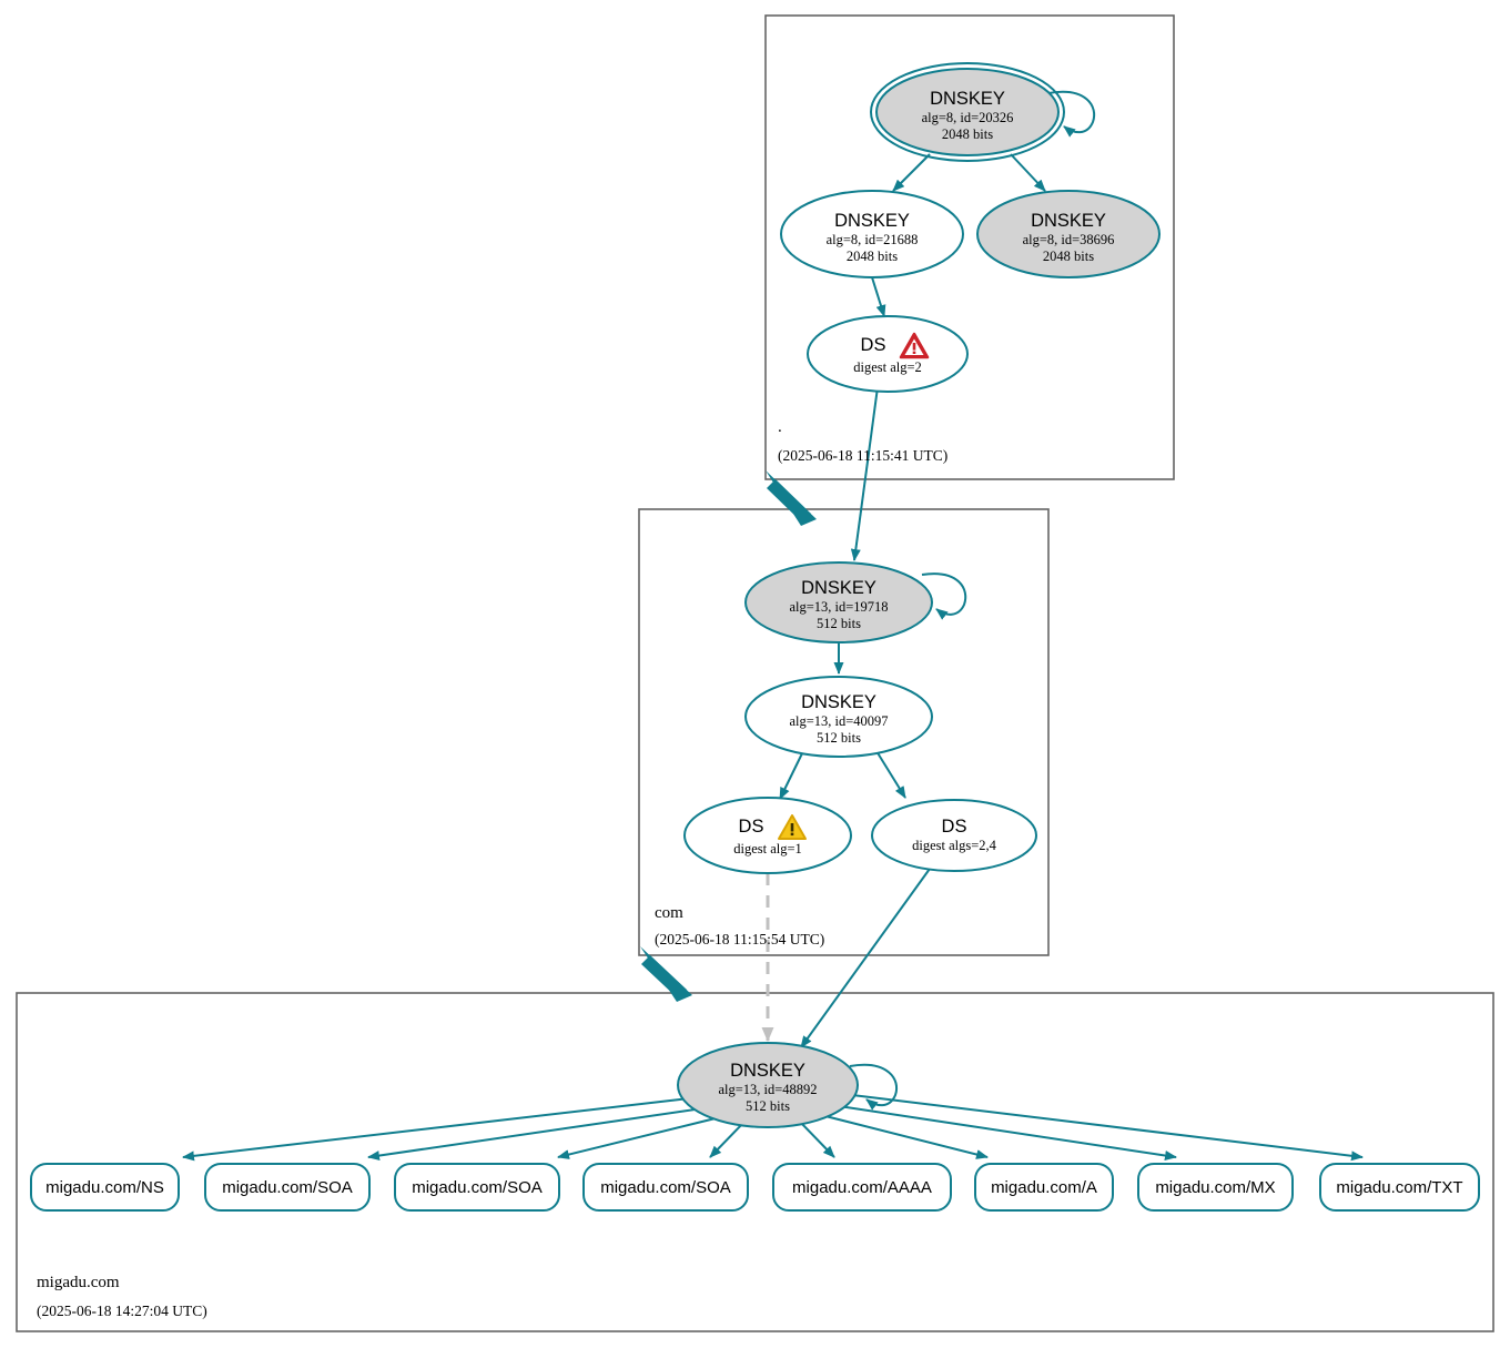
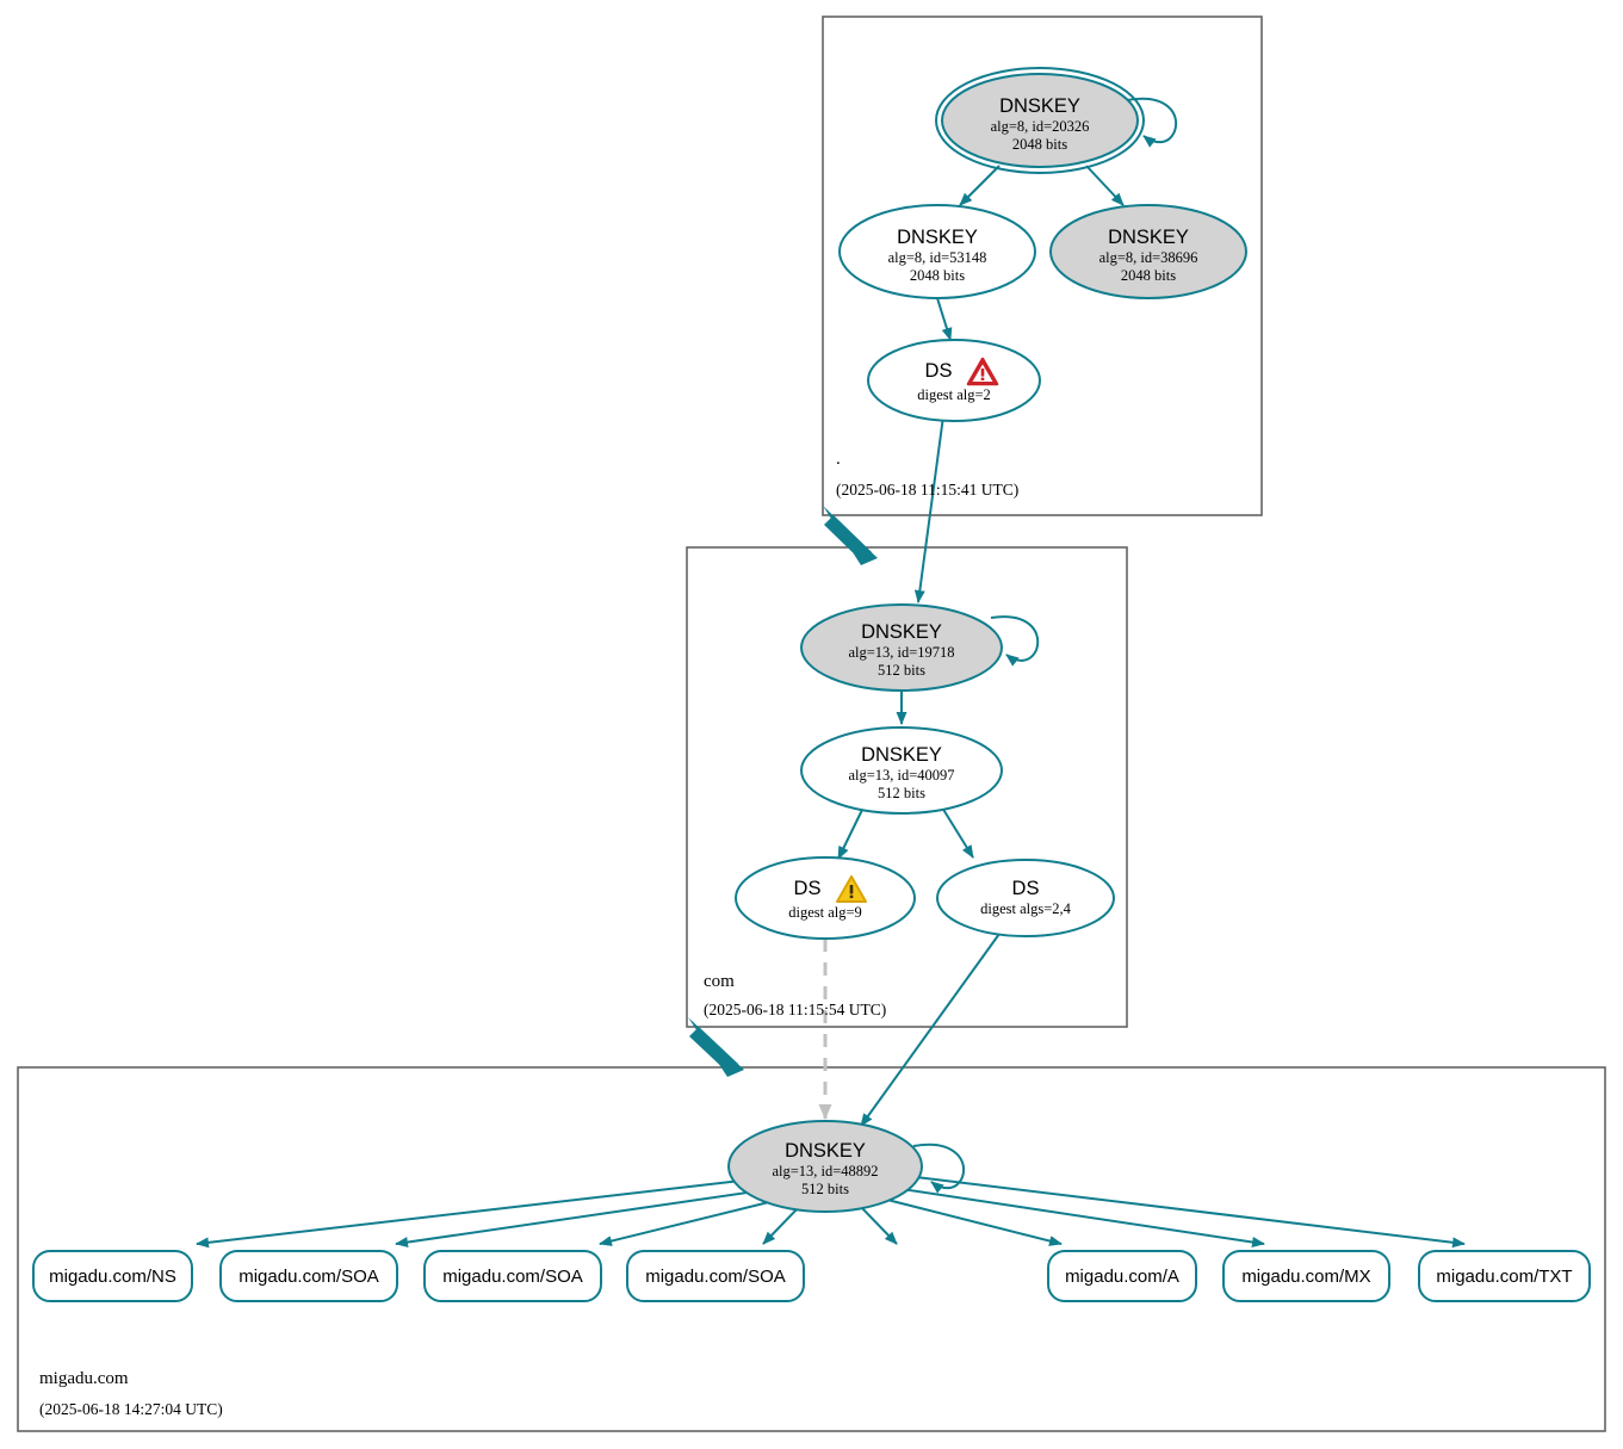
  DNSKEY
  alg=8, id=20326
  2048 bits
  DNSKEY
- alg=8, id=21688
+ alg=8, id=53148
  2048 bits
  DNSKEY
  alg=8, id=38696
  2048 bits
  DS
  digest alg=2
  .
  (2025-06-18 11:15:41 UTC)
  DNSKEY
  alg=13, id=19718
  512 bits
  DNSKEY
  alg=13, id=40097
  512 bits
  DS
- digest alg=1
+ digest alg=9
  DS
  digest algs=2,4
  com
  (2025-06-18 11:15:54 UTC)
  DNSKEY
  alg=13, id=48892
  512 bits
  migadu.com/NS
  migadu.com/SOA
  migadu.com/SOA
  migadu.com/SOA
- migadu.com/AAAA
  migadu.com/A
  migadu.com/MX
  migadu.com/TXT
  migadu.com
  (2025-06-18 14:27:04 UTC)
